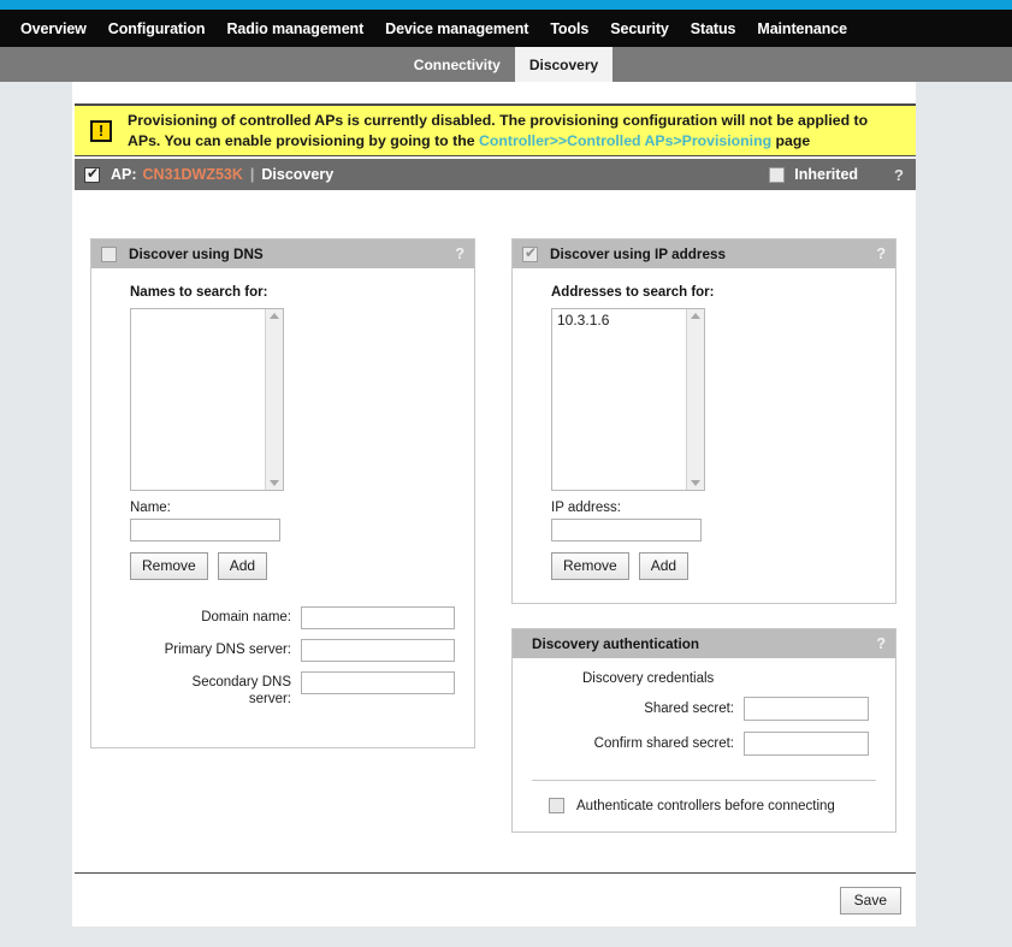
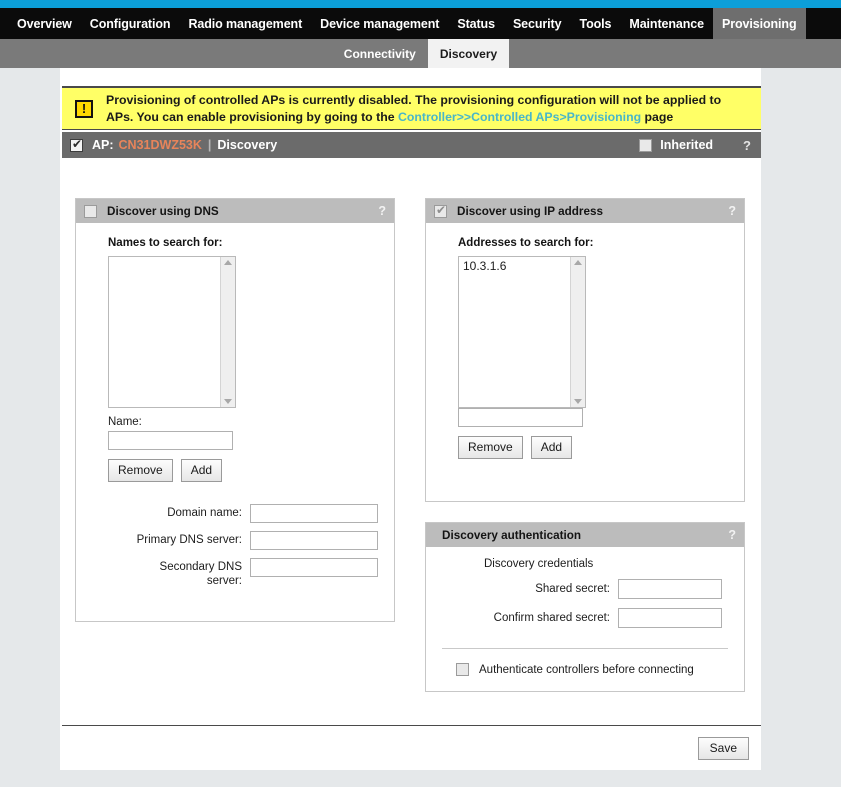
  Overview
  Configuration
  Radio management
  Device management
- Tools
+ Status
  Security
- Status
+ Tools
  Maintenance
+ Provisioning
  Connectivity
  Discovery
  !
  Provisioning of controlled APs is currently disabled. The provisioning configuration will not be applied to APs. You can enable provisioning by going to the Controller>>Controlled APs>Provisioning page
  AP:
  CN31DWZ53K
  |
  Discovery
  Inherited
  ?
  Discover using DNS
  ?
  Names to search for:
  Name:
  Remove
  Add
  Domain name:
  Primary DNS server:
  Secondary DNS server:
  Discover using IP address
  ?
  Addresses to search for:
  10.3.1.6
- IP address:
  Remove
  Add
  Discovery authentication
  ?
  Discovery credentials
  Shared secret:
  Confirm shared secret:
  Authenticate controllers before connecting
  Save
